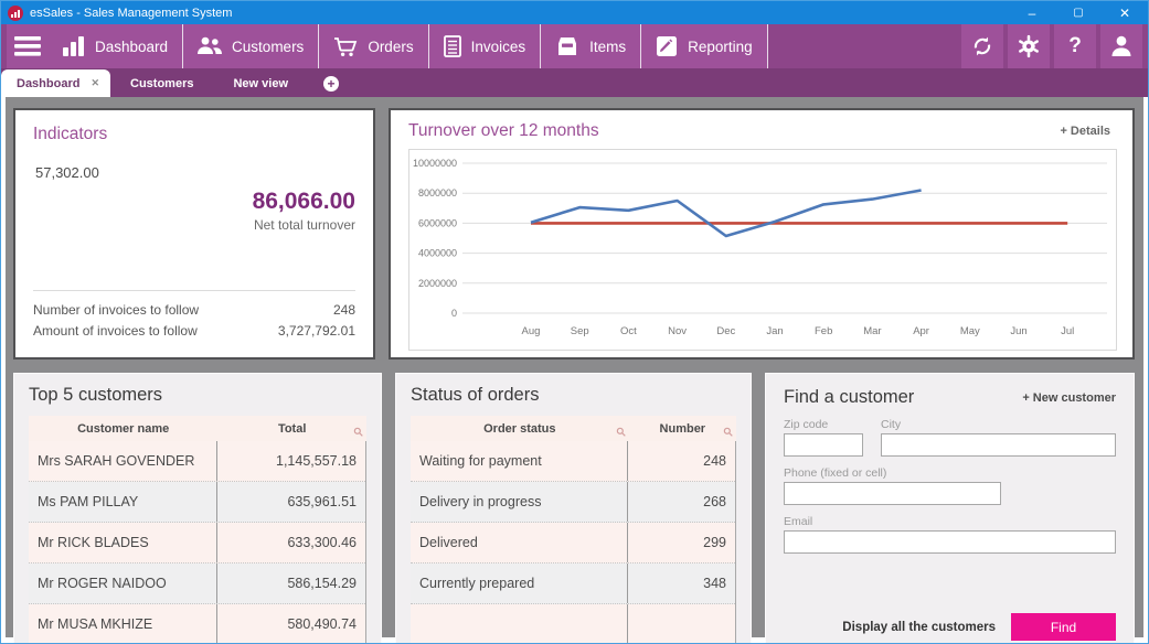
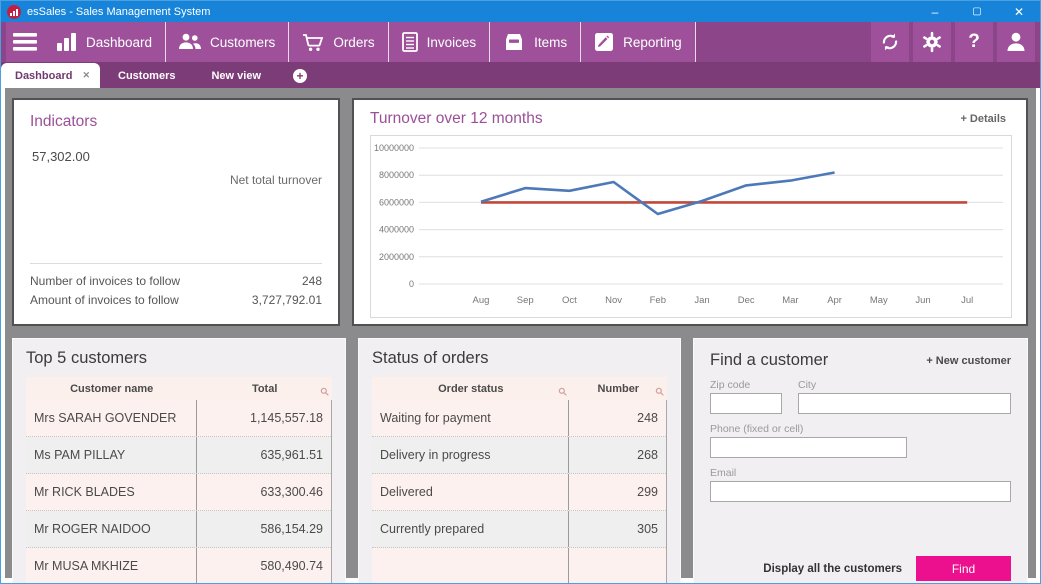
  esSales - Sales Management System
  –
  ▢
  ✕
  Dashboard
  Customers
  Orders
  Invoices
  Items
  Reporting
  ?
  Dashboard
  ✕
  Customers
  New view
  +
  Indicators
  57,302.00
- 86,066.00
  Net total turnover
  Number of invoices to follow
  248
  Amount of invoices to follow
  3,727,792.01
  Turnover over 12 months
  + Details
  10000000
  8000000
  6000000
  4000000
  2000000
  0
  Aug
  Sep
  Oct
  Nov
- Dec
+ Feb
  Jan
- Feb
+ Dec
  Mar
  Apr
  May
  Jun
  Jul
  Top 5 customers
  Customer name
  Total
  Mrs SARAH GOVENDER
  1,145,557.18
  Ms PAM PILLAY
  635,961.51
  Mr RICK BLADES
  633,300.46
  Mr ROGER NAIDOO
  586,154.29
  Mr MUSA MKHIZE
  580,490.74
  Status of orders
  Order status
  Number
  Waiting for payment
  248
  Delivery in progress
  268
  Delivered
  299
  Currently prepared
- 348
+ 305
  Find a customer
  + New customer
  Zip code
  City
  Phone (fixed or cell)
  Email
  Display all the customers
  Find
